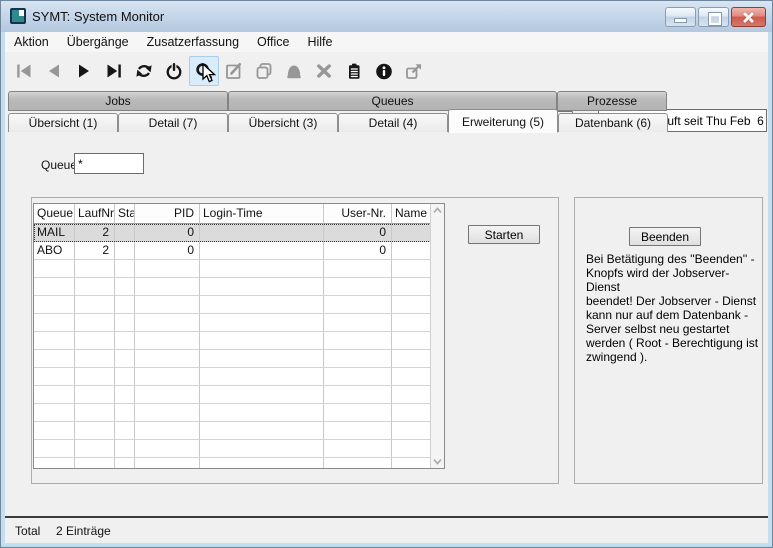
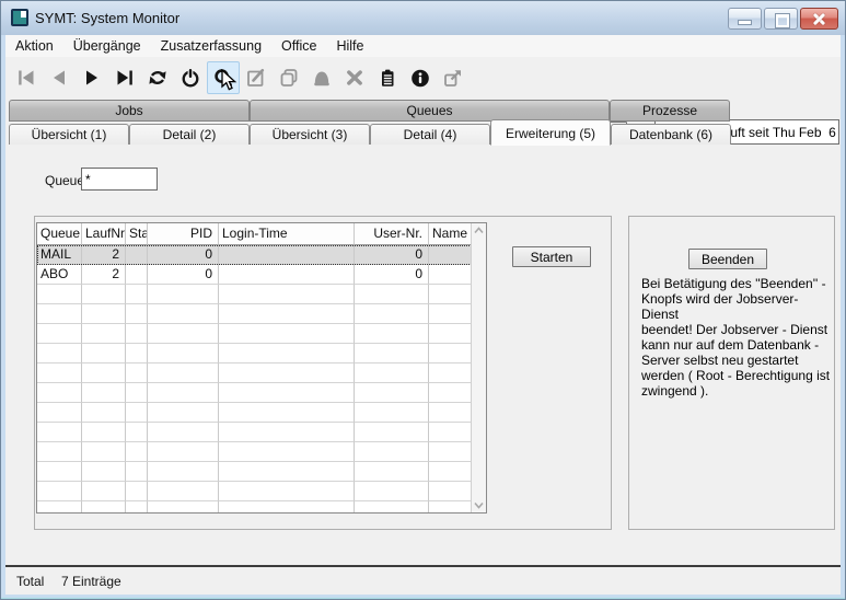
  SYMT: System Monitor
  Aktion
  Übergänge
  Zusatzerfassung
  Office
  Hilfe
  Jobs
  Queues
  Prozesse
  Übersicht (1)
- Detail (7)
+ Detail (2)
  Übersicht (3)
  Detail (4)
  Erweiterung (5)
  Datenbank (6)
  *
  Queue
  LaufNr
  Sta
  PID
  Login-Time
  User-Nr.
  Name
  MAIL
  2
  0
  0
  ABO
  2
  0
  0
  Starten
  Beenden
  Bei Betätigung des ''Beenden'' -
  Knopfs wird der Jobserver-Dienst
  beendet! Der Jobserver - Dienst
  kann nur auf dem Datenbank -
  Server selbst neu gestartet
  werden ( Root - Berechtigung ist
  zwingend ).
  Total
- 2 Einträge
+ 7 Einträge
